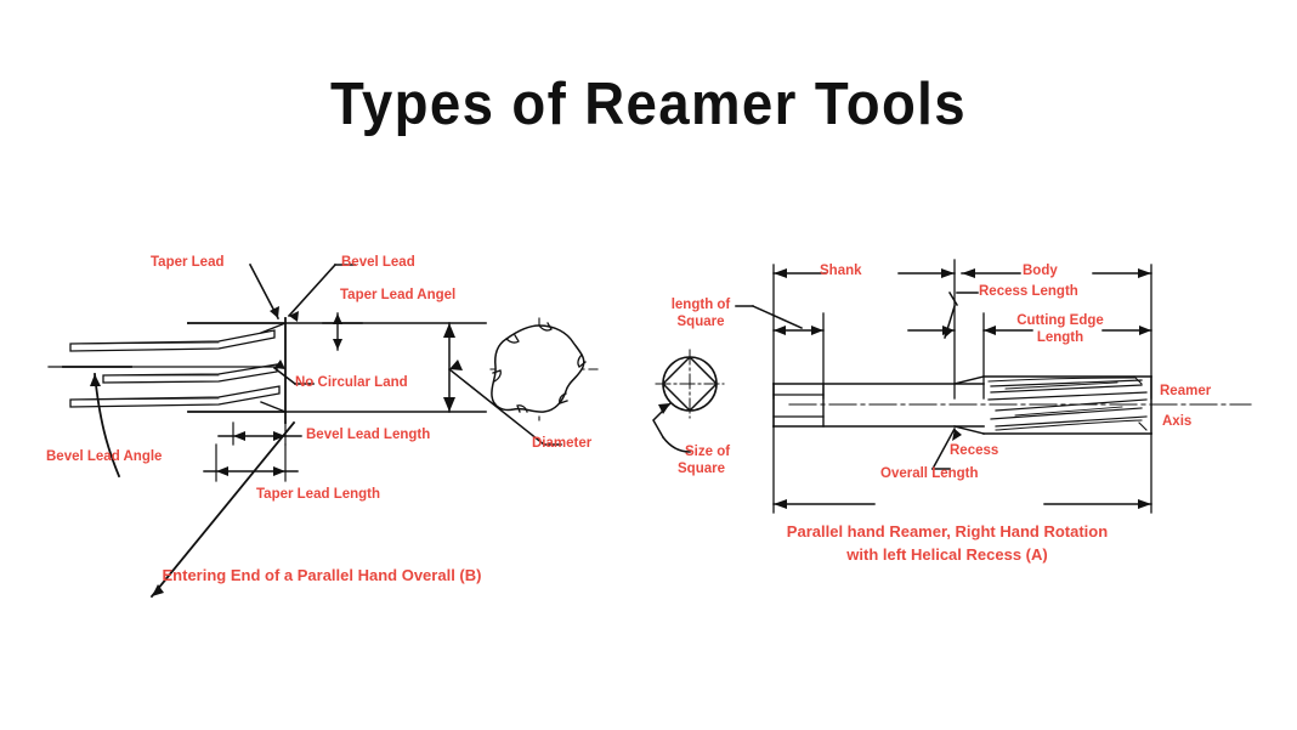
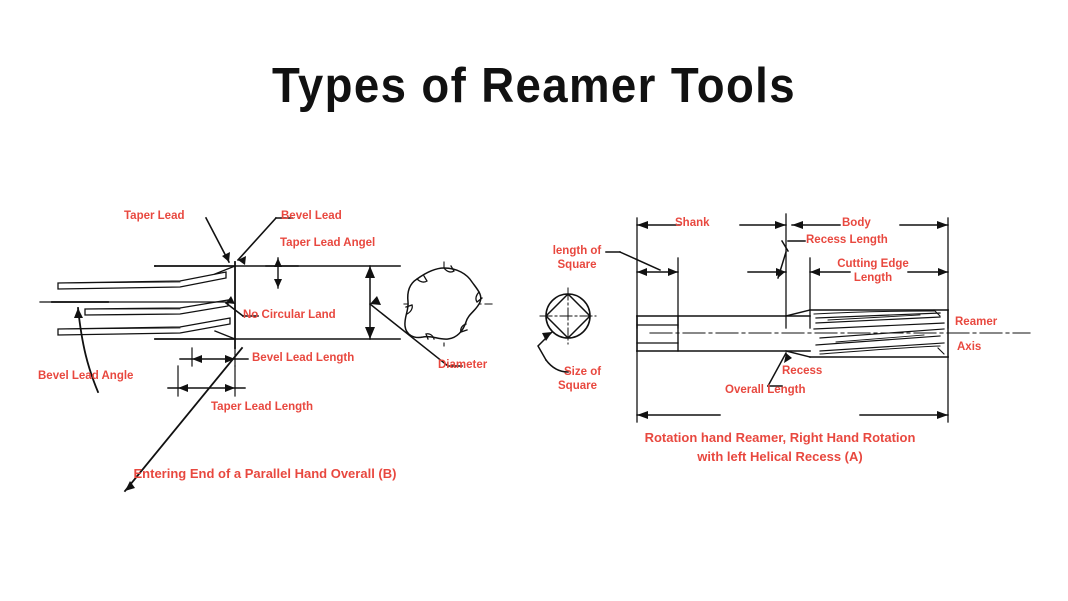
  Types of Reamer Tools
  Taper Lead
  Bevel Lead
  Taper Lead Angel
  No Circular Land
  Bevel Lead Length
  Taper Lead Length
  Bevel Lead Angle
  Diameter
  Entering End of a Parallel Hand Overall (B)
  Shank
  Body
  length of
  Square
  Recess Length
  Cutting Edge
  Length
  Recess
  Overall Length
  Reamer
  Axis
  Size of
  Square
- Parallel hand Reamer, Right Hand Rotation
+ Rotation hand Reamer, Right Hand Rotation
  with left Helical Recess (A)
